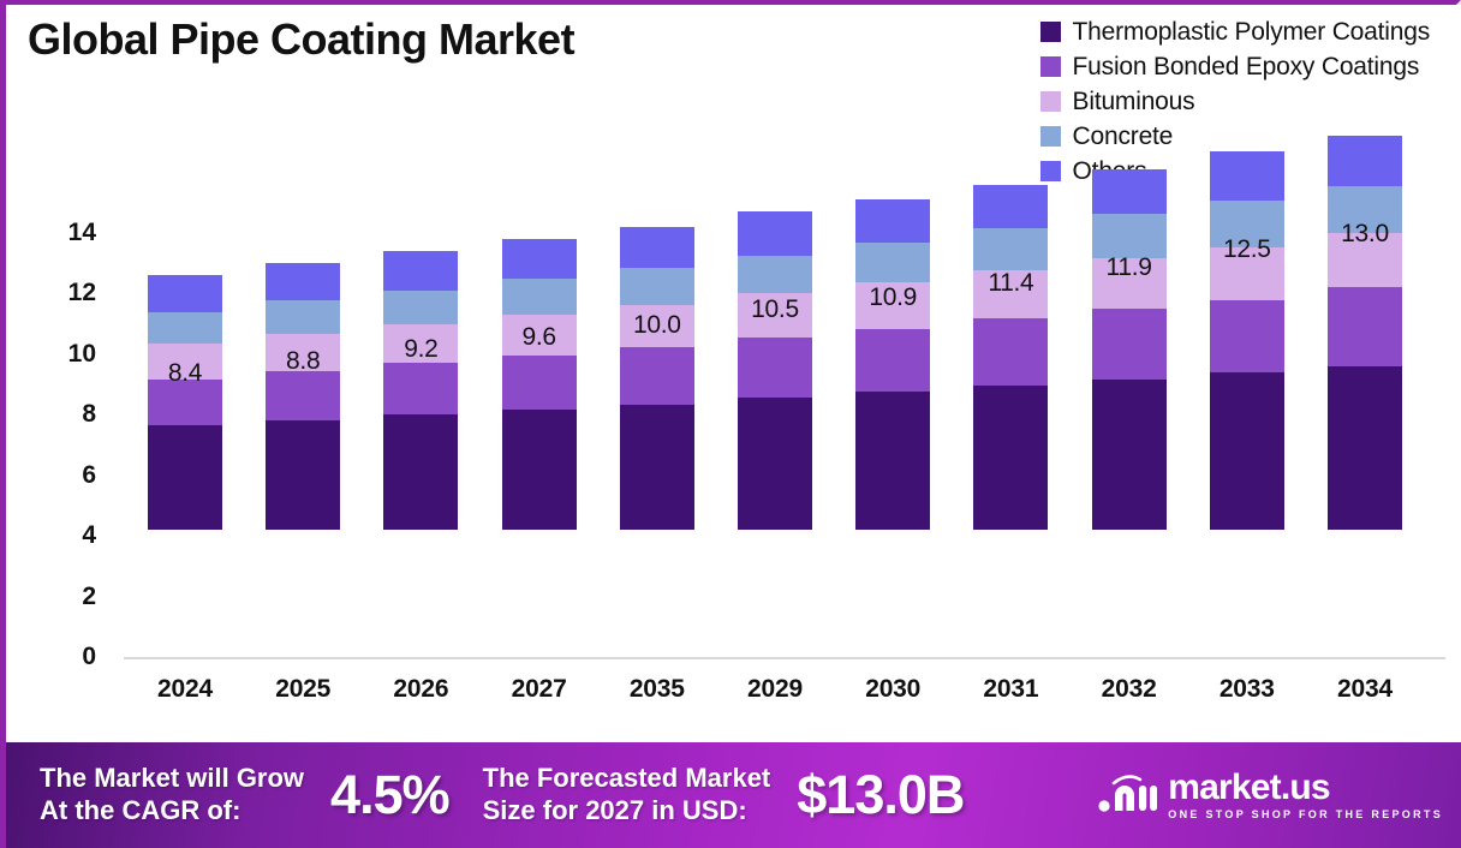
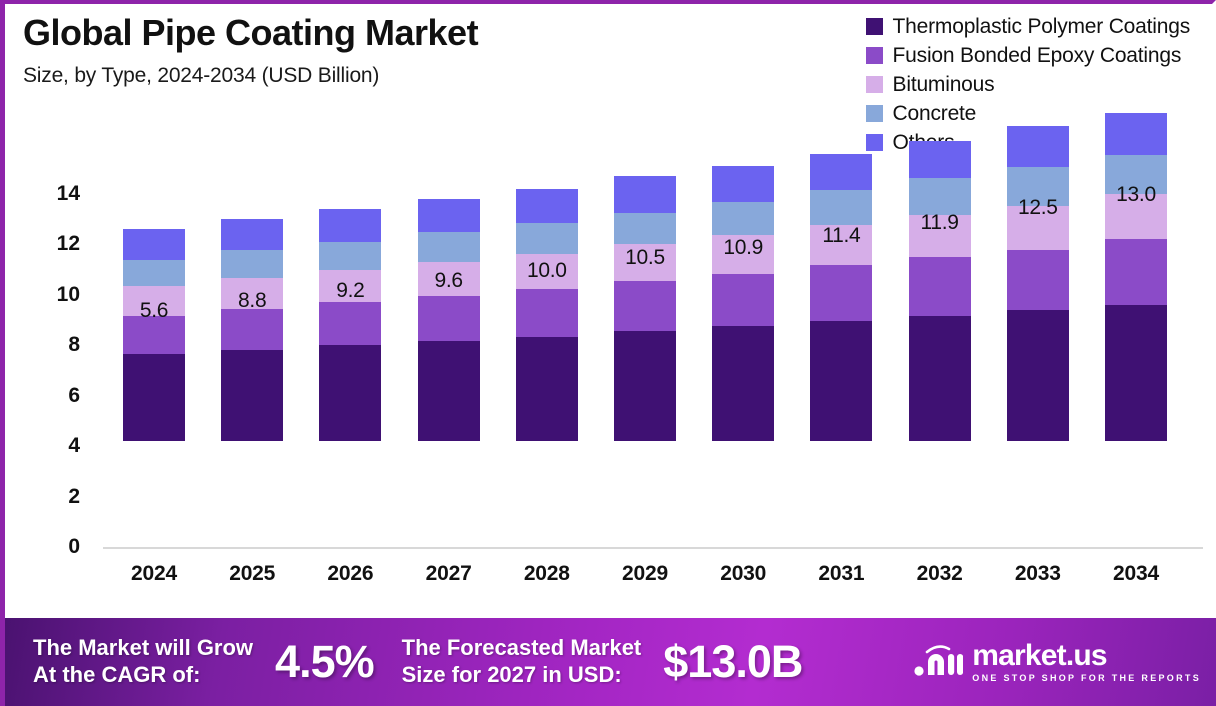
  Global Pipe Coating Market
+ Size, by Type, 2024-2034 (USD Billion)
  Thermoplastic Polymer Coatings
  Fusion Bonded Epoxy Coatings
  Bituminous
  Concrete
  0
  2
  4
  6
  8
  10
  12
  14
- 8.4
+ 5.6
  2024
  8.8
  2025
  9.2
  2026
  9.6
  2027
  10.0
- 2035
+ 2028
  10.5
  2029
  10.9
  2030
  11.4
  2031
  11.9
  2032
  12.5
  2033
  13.0
  2034
  The Market will Grow
  At the CAGR of:
  4.5%
  The Forecasted Market
  Size for 2027 in USD:
  $13.0B
  market.us
  ONE STOP SHOP FOR THE REPORTS
